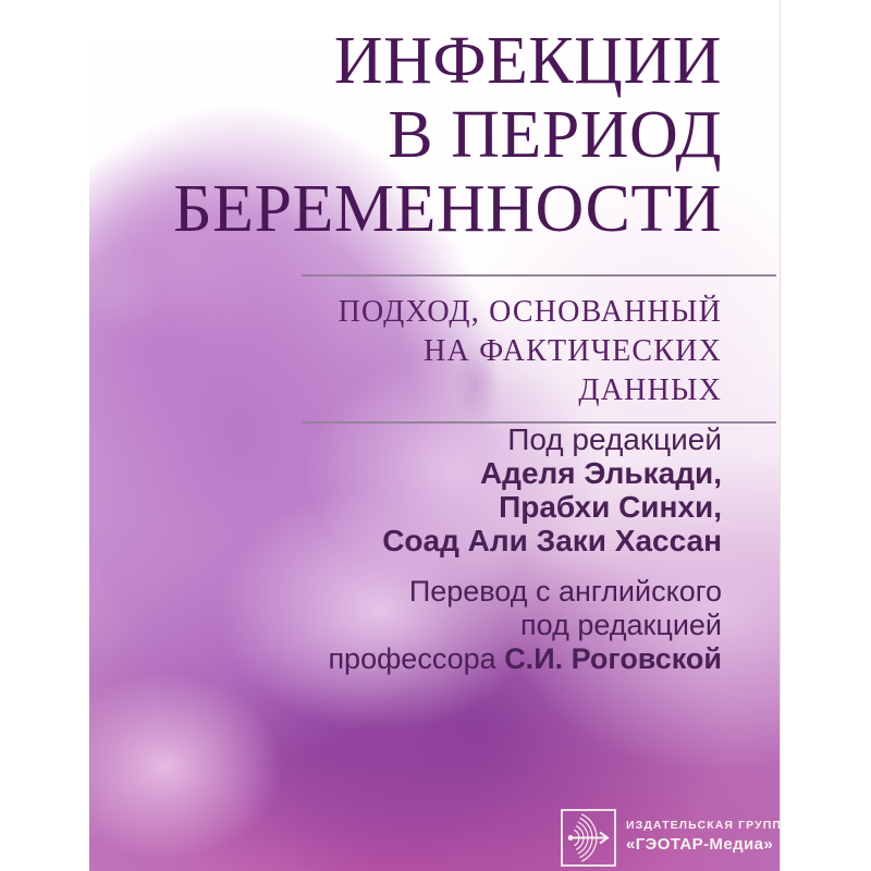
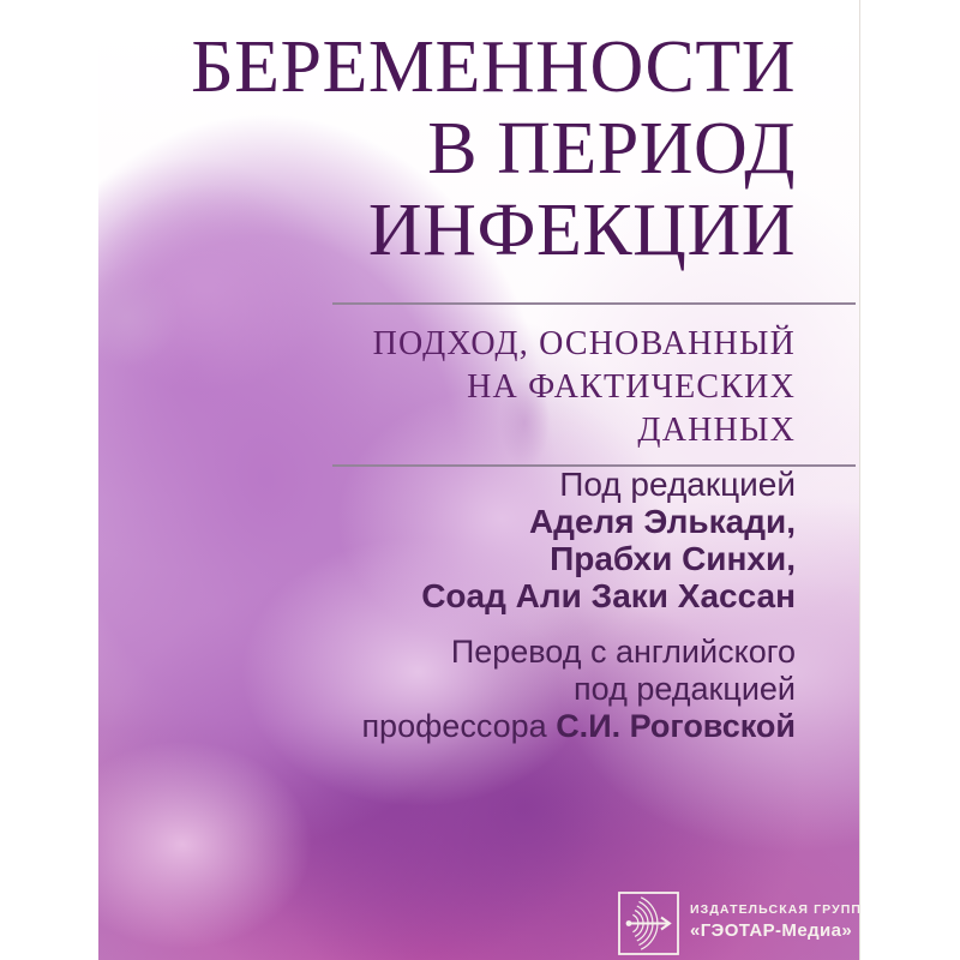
- ИНФЕКЦИИ
+ БЕРЕМЕННОСТИ
  В ПЕРИОД
- БЕРЕМЕННОСТИ
+ ИНФЕКЦИИ
  ПОДХОД, ОСНОВАННЫЙ
  НА ФАКТИЧЕСКИХ ДАННЫХ
  Под редакцией
  Аделя Элькади,
  Прабхи Синхи,
  Соад Али Заки Хассан
  Перевод с английского
  под редакцией
  профессора С.И. Роговской
  ИЗДАТЕЛЬСКАЯ ГРУПП
  «ГЭОТАР-Медиа»
